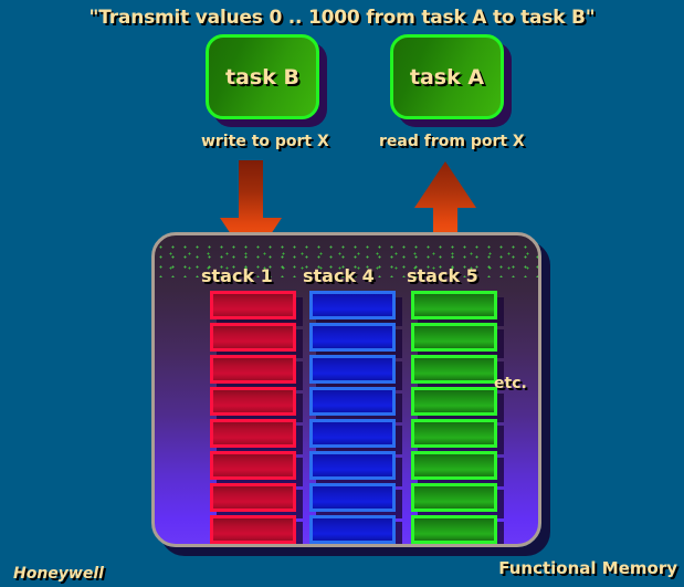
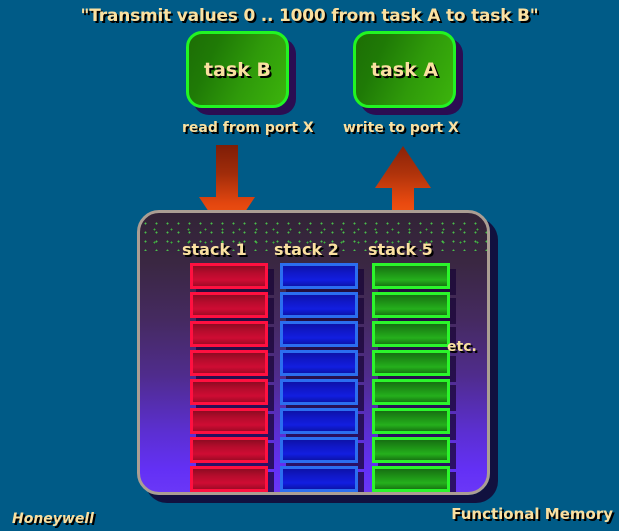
  "Transmit values 0 .. 1000 from task A to task B"
  task B
- write to port X
+ read from port X
  task A
- read from port X
+ write to port X
  stack 1
- stack 4
+ stack 2
  stack 5
  etc.
  Honeywell
  Functional Memory
